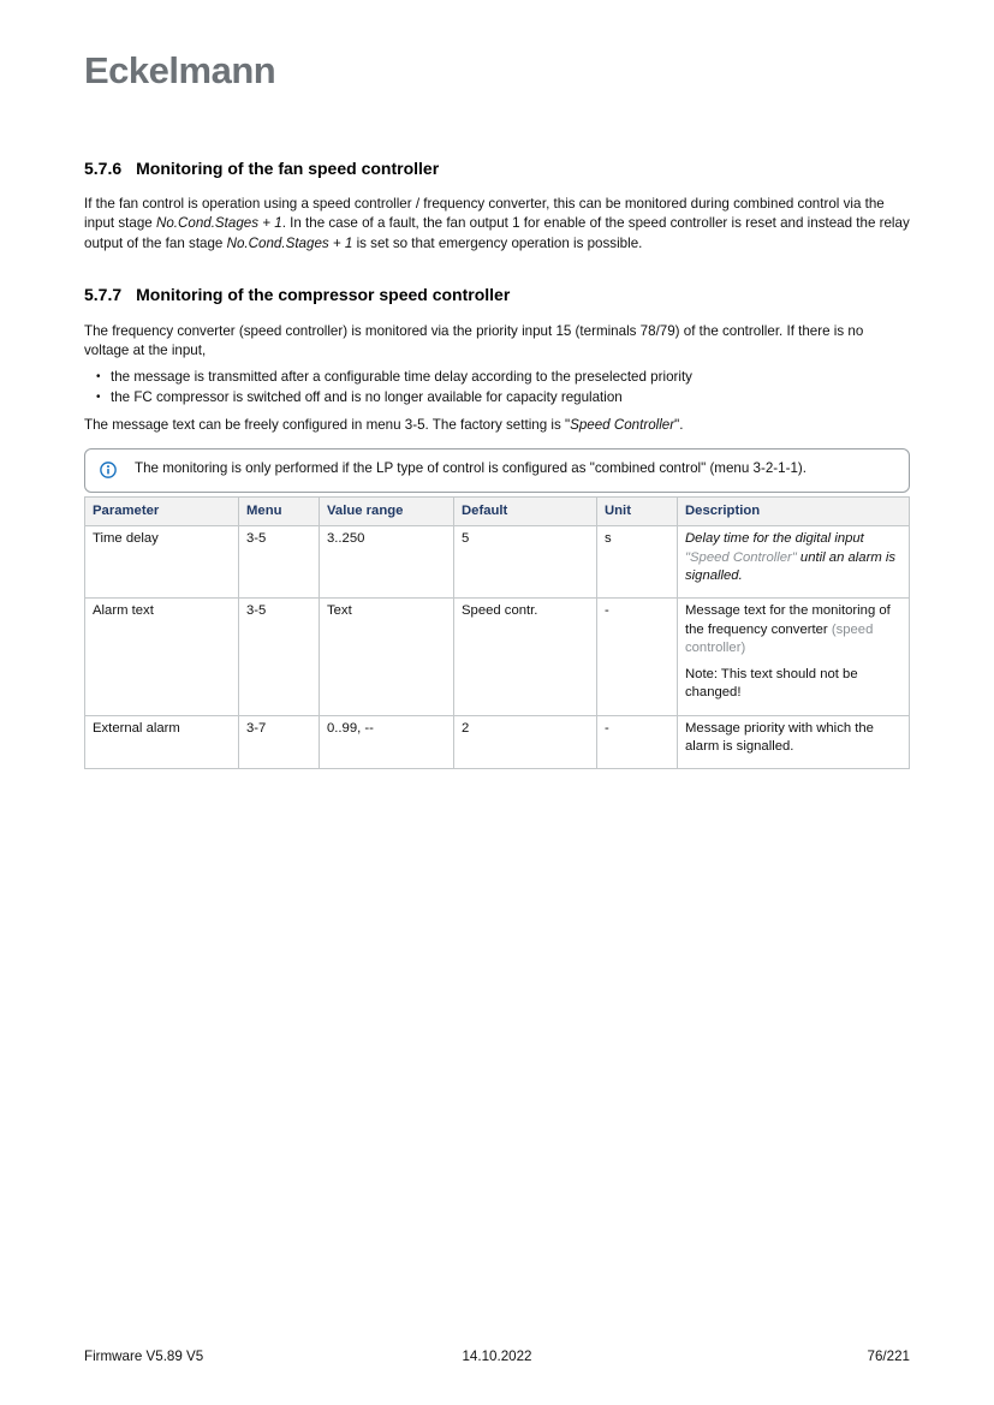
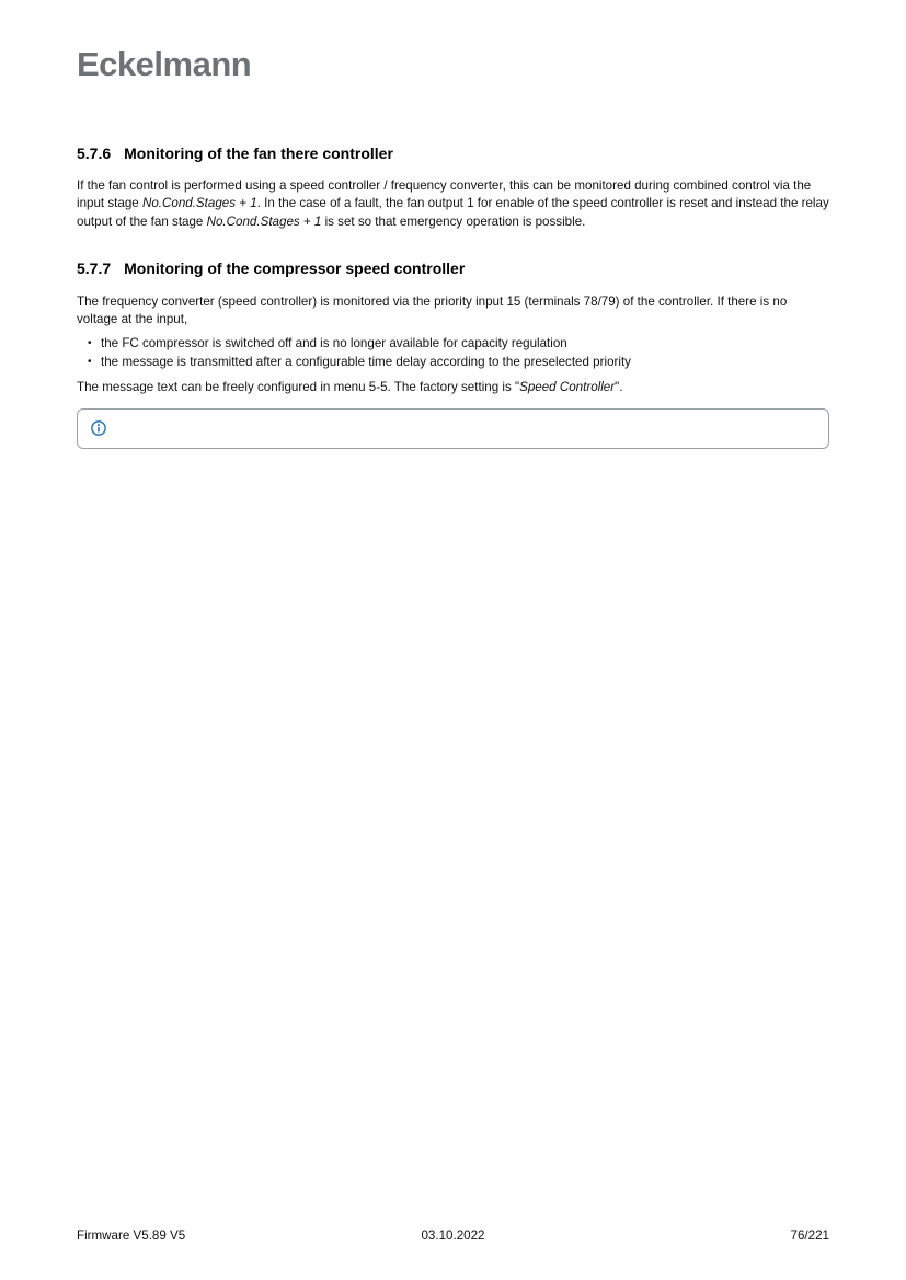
  Eckelmann
  5.7.6
- Monitoring of the fan speed controller
+ Monitoring of the fan there controller
- If the fan control is operation using a speed controller / frequency converter, this can be monitored during combined control via the input stage No.Cond.Stages + 1. In the case of a fault, the fan output 1 for enable of the speed controller is reset and instead the relay output of the fan stage No.Cond.Stages + 1 is set so that emergency operation is possible.
+ If the fan control is performed using a speed controller / frequency converter, this can be monitored during combined control via the input stage No.Cond.Stages + 1. In the case of a fault, the fan output 1 for enable of the speed controller is reset and instead the relay output of the fan stage No.Cond.Stages + 1 is set so that emergency operation is possible.
  5.7.7
  Monitoring of the compressor speed controller
  The frequency converter (speed controller) is monitored via the priority input 15 (terminals 78/79) of the controller. If there is no voltage at the input,
  •
- the message is transmitted after a configurable time delay according to the preselected priority
+ the FC compressor is switched off and is no longer available for capacity regulation
  •
- the FC compressor is switched off and is no longer available for capacity regulation
+ the message is transmitted after a configurable time delay according to the preselected priority
- The message text can be freely configured in menu 3-5. The factory setting is "Speed Controller".
+ The message text can be freely configured in menu 5-5. The factory setting is "Speed Controller".
- The monitoring is only performed if the LP type of control is configured as "combined control" (menu 3-2-1-1).
- Parameter	Menu	Value range	Default	Unit	Description
- Time delay	3-5	3..250	5	s	Delay time for the digital input "Speed Controller" until an alarm is signalled.
- Alarm text	3-5	Text	Speed contr.	-	Message text for the monitoring of the frequency converter (speed controller)Note: This text should not be changed!
- External alarm	3-7	0..99, --	2	-	Message priority with which the alarm is signalled.
  Firmware V5.89 V5
- 14.10.2022
+ 03.10.2022
  76/221
